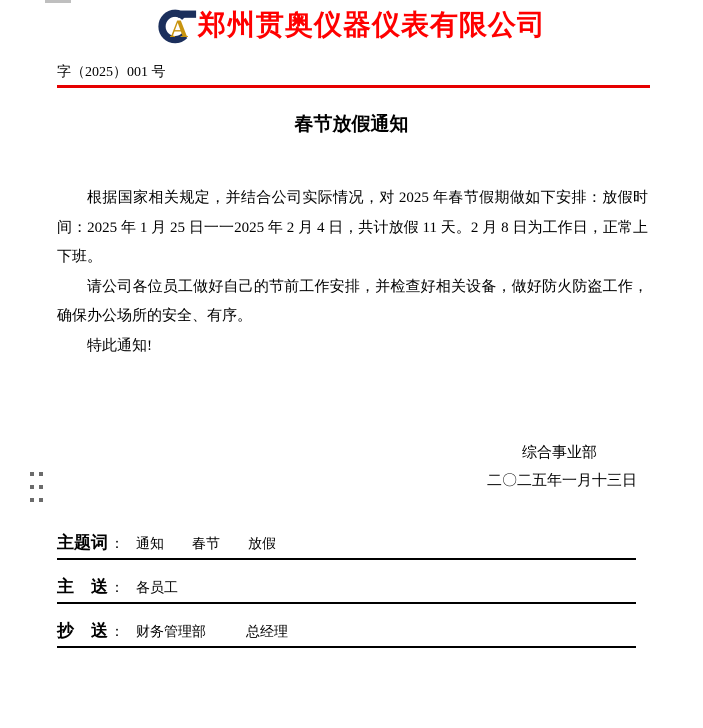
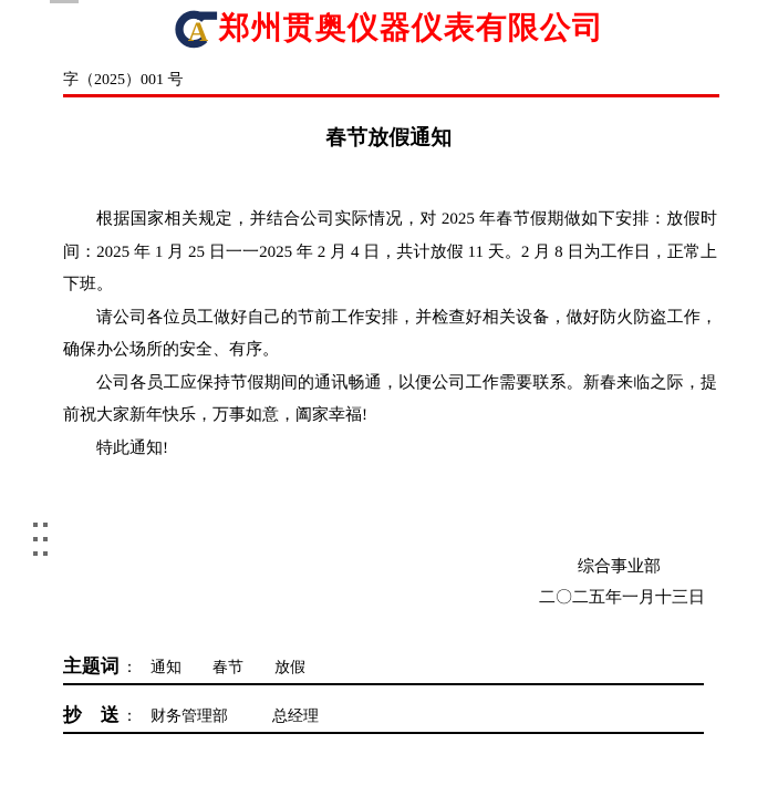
  A
  郑州贯奥仪器仪表有限公司
  字（2025）001 号
  春节放假通知
  根据国家相关规定，并结合公司实际情况，对 2025 年春节假期做如下安排：放假时间：2025 年 1 月 25 日一一2025 年 2 月 4 日，共计放假 11 天。2 月 8 日为工作日，正常上下班。
  请公司各位员工做好自己的节前工作安排，并检查好相关设备，做好防火防盗工作，确保办公场所的安全、有序。
+ 公司各员工应保持节假期间的通讯畅通，以便公司工作需要联系。新春来临之际，提前祝大家新年快乐，万事如意，阖家幸福!
  特此通知!
  综合事业部
  二〇二五年一月十三日
  主题词 ： 通知 春节 放假
- 主 送 ： 各员工
  抄 送 ： 财务管理部 总经理
